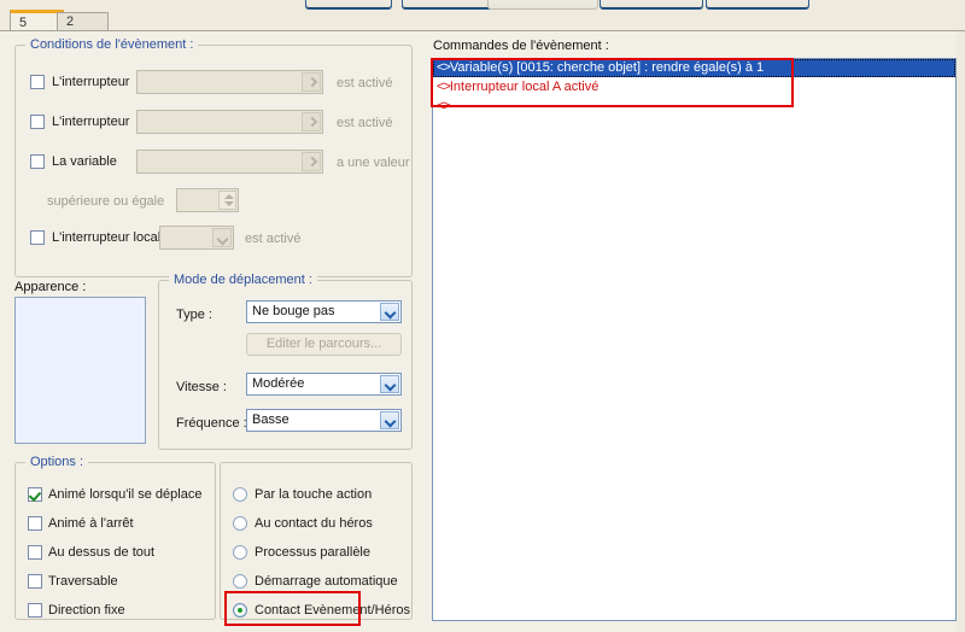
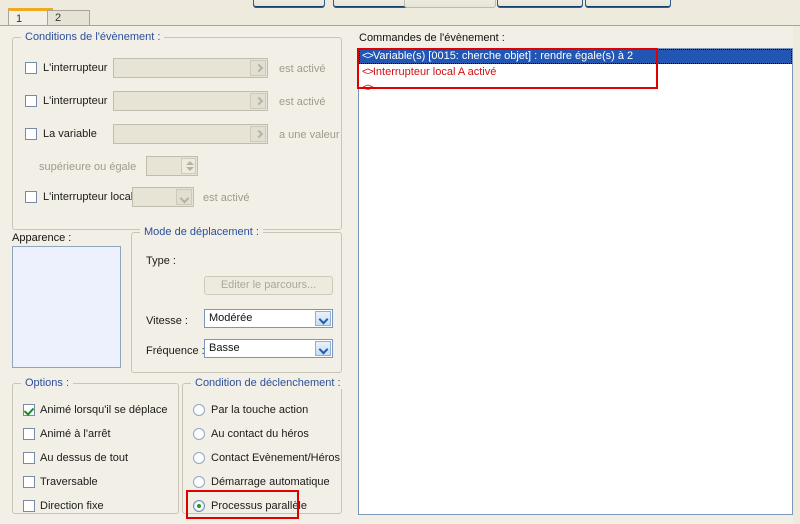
- 5
+ 1
  2
  Conditions de l'évènement :
  L'interrupteur
  est activé
  L'interrupteur
  est activé
  La variable
  a une valeur
  supérieure ou égale
  L'interrupteur loca
  est activé
  Apparence :
  Mode de déplacement :
  Type :
- Ne bouge pas
  Editer le parcours...
  Vitesse :
  Modérée
  Fréquence
  Basse
  Options :
  Animé lorsqu'il se déplace
  Animé à l'arrêt
  Au dessus de tout
  Traversable
  Direction fixe
+ Condition de déclenchement :
  Par la touche action
  Au contact du héros
- Processus parallèle
+ Contact Evènement/Héros
  Démarrage automatique
- Contact Evènement/Héros
+ Processus parallèle
  Commandes de l'évènement :
- <>Variable(s) [0015: cherche objet] : rendre égale(s) à 1
+ <>Variable(s) [0015: cherche objet] : rendre égale(s) à 2
  <>Interrupteur local A activé
  <>
